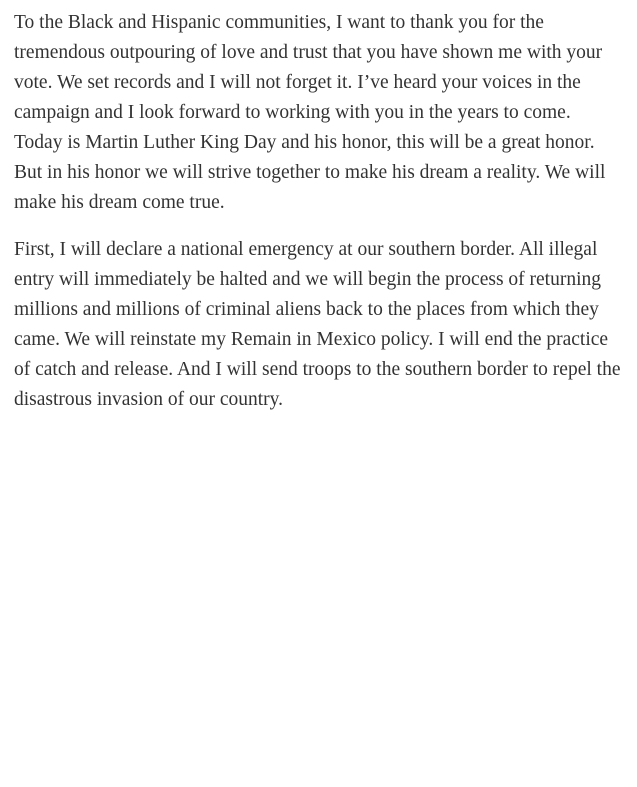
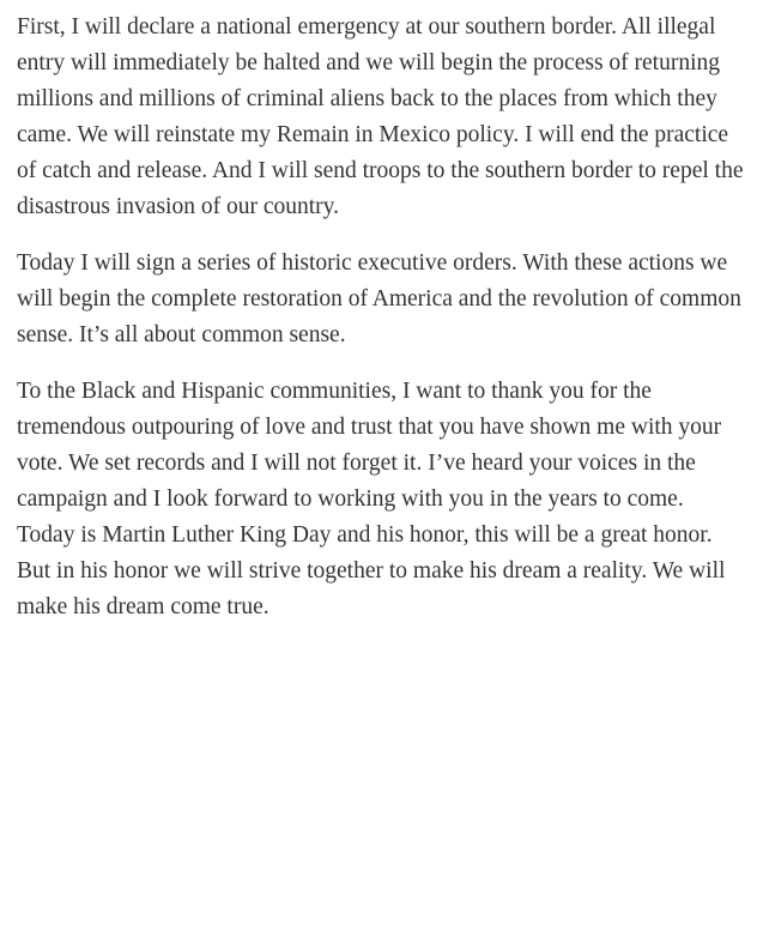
- To the Black and Hispanic communities, I want to thank you for the tremendous outpouring of love and trust that you have shown me with your vote. We set records and I will not forget it. I’ve heard your voices in the campaign and I look forward to working with you in the years to come. Today is Martin Luther King Day and his honor, this will be a great honor. But in his honor we will strive together to make his dream a reality. We will make his dream come true.
+ First, I will declare a national emergency at our southern border. All illegal entry will immediately be halted and we will begin the process of returning millions and millions of criminal aliens back to the places from which they came. We will reinstate my Remain in Mexico policy. I will end the practice of catch and release. And I will send troops to the southern border to repel the disastrous invasion of our country.
+ Today I will sign a series of historic executive orders. With these actions we will begin the complete restoration of America and the revolution of common sense. It’s all about common sense.
- First, I will declare a national emergency at our southern border. All illegal entry will immediately be halted and we will begin the process of returning millions and millions of criminal aliens back to the places from which they came. We will reinstate my Remain in Mexico policy. I will end the practice of catch and release. And I will send troops to the southern border to repel the disastrous invasion of our country.
+ To the Black and Hispanic communities, I want to thank you for the tremendous outpouring of love and trust that you have shown me with your vote. We set records and I will not forget it. I’ve heard your voices in the campaign and I look forward to working with you in the years to come. Today is Martin Luther King Day and his honor, this will be a great honor. But in his honor we will strive together to make his dream a reality. We will make his dream come true.
